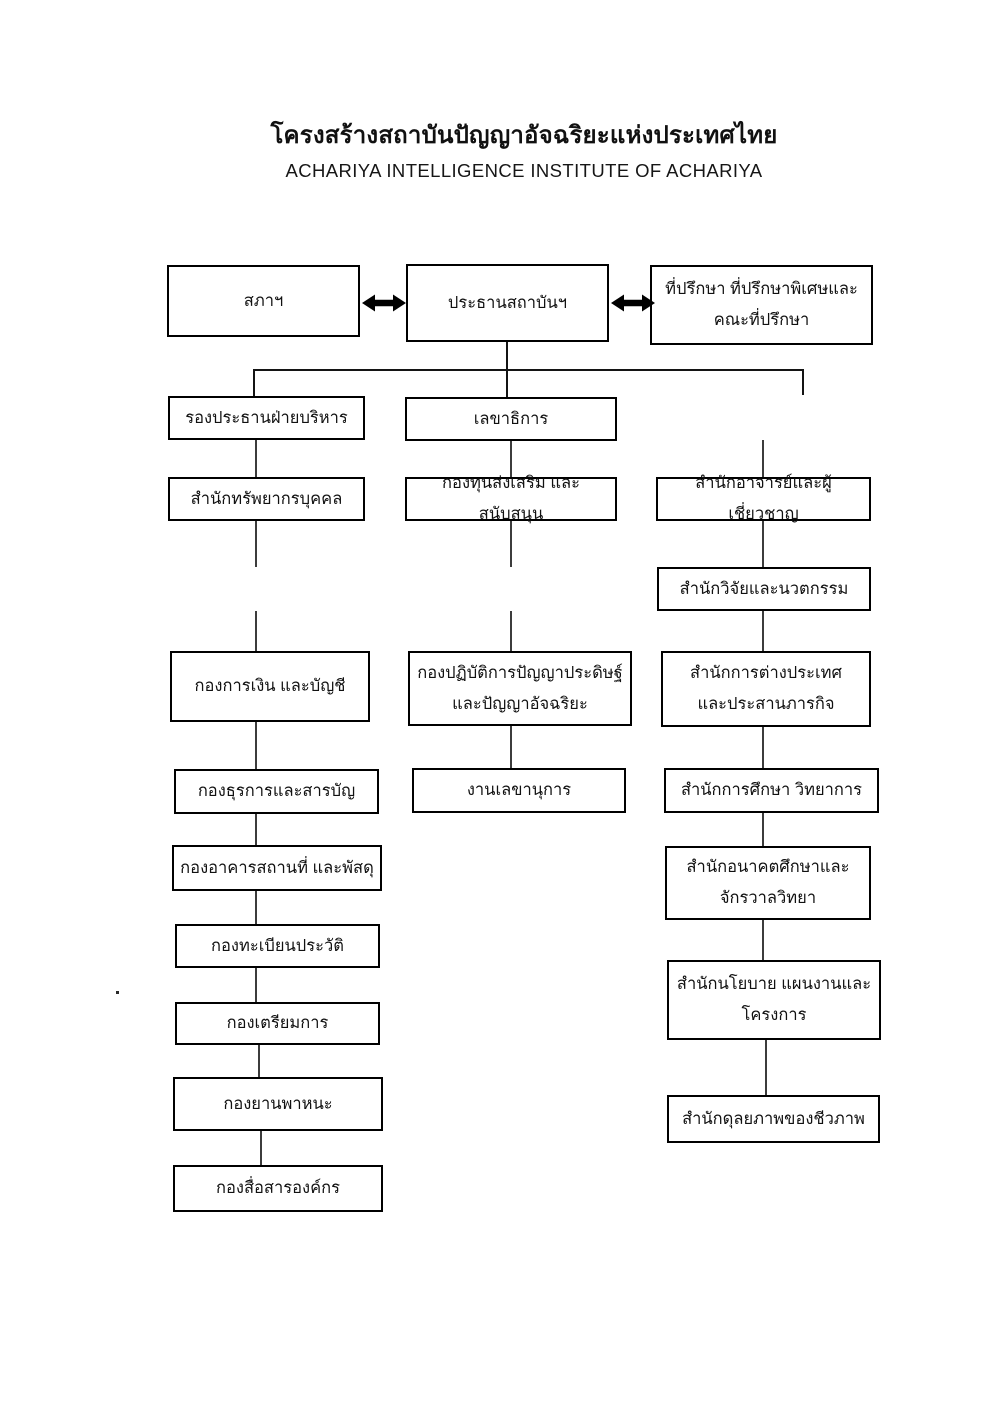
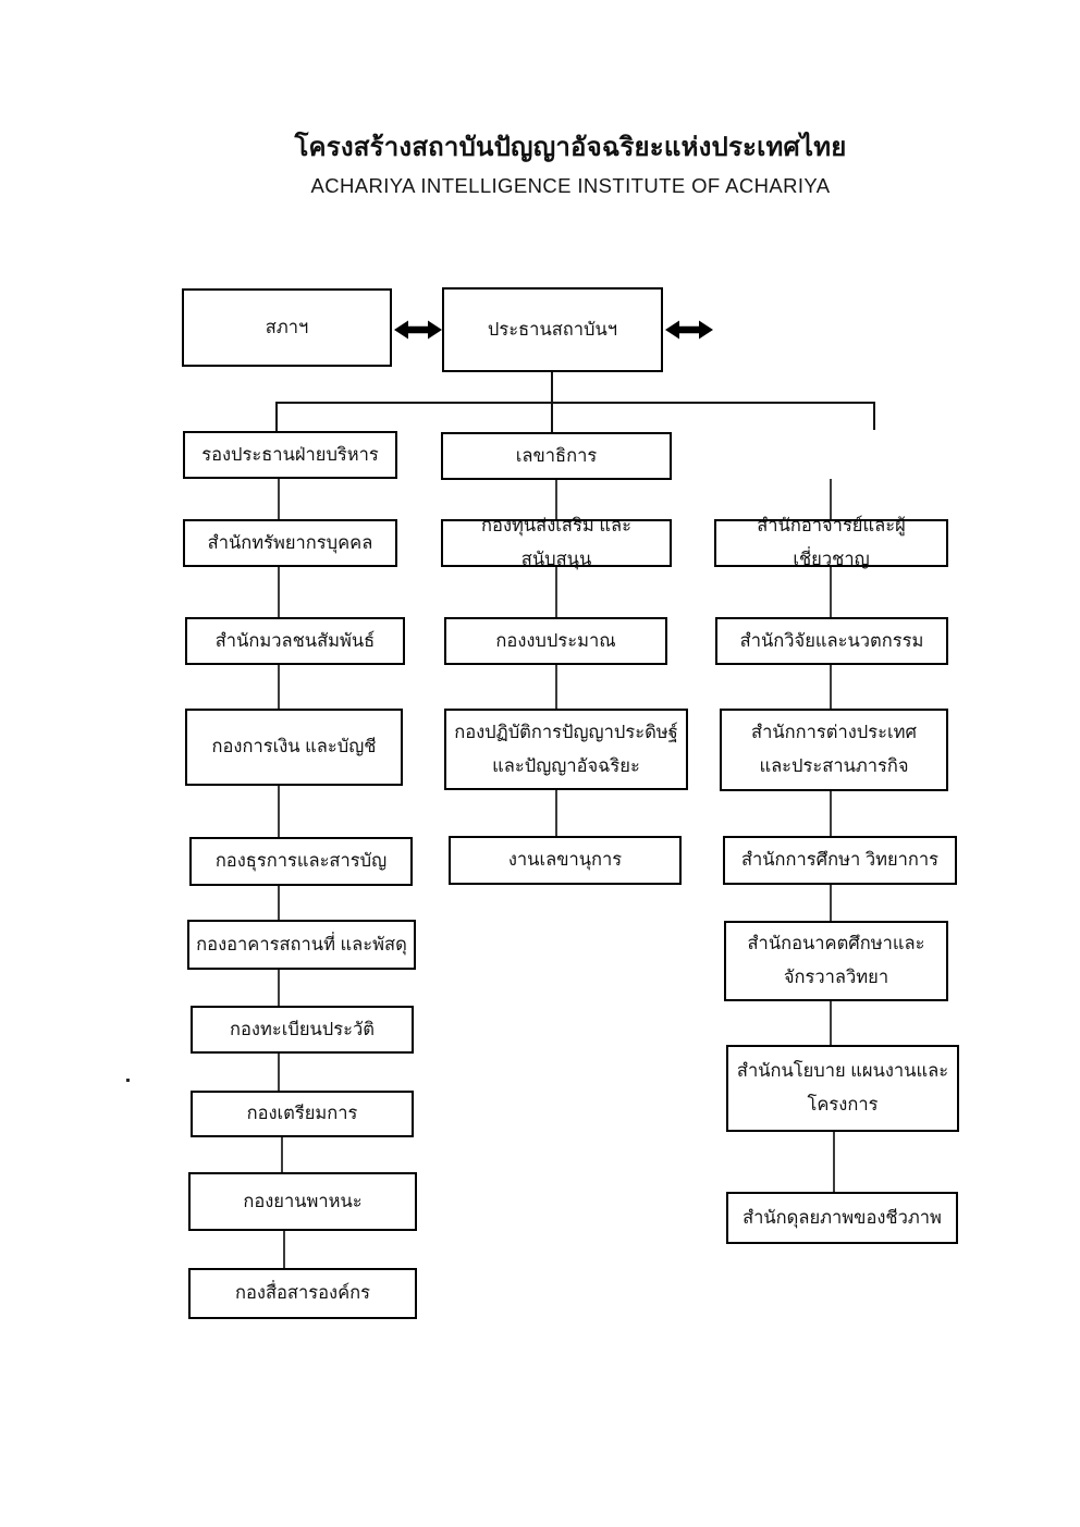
  โครงสร้างสถาบันปัญญาอัจฉริยะแห่งประเทศไทย
  ACHARIYA INTELLIGENCE INSTITUTE OF ACHARIYA
  สภาฯ
  ประธานสถาบันฯ
- ที่ปรึกษา ที่ปรึกษาพิเศษและ
- คณะที่ปรึกษา
  รองประธานฝ่ายบริหาร
  เลขาธิการ
  สำนักทรัพยากรบุคคล
  กองทุนส่งเสริม และสนับสนุน
  สำนักอาจารย์และผู้เชี่ยวชาญ
+ สำนักมวลชนสัมพันธ์
+ กองงบประมาณ
  สำนักวิจัยและนวตกรรม
  กองการเงิน และบัญชี
  กองปฏิบัติการปัญญาประดิษฐ์
  และปัญญาอัจฉริยะ
  สำนักการต่างประเทศ
  และประสานภารกิจ
  กองธุรการและสารบัญ
  งานเลขานุการ
  สำนักการศึกษา วิทยาการ
  กองอาคารสถานที่ และพัสดุ
  สำนักอนาคตศึกษาและ
  จักรวาลวิทยา
  กองทะเบียนประวัติ
  สำนักนโยบาย แผนงานและ
  โครงการ
  กองเตรียมการ
  กองยานพาหนะ
  สำนักดุลยภาพของชีวภาพ
  กองสื่อสารองค์กร
